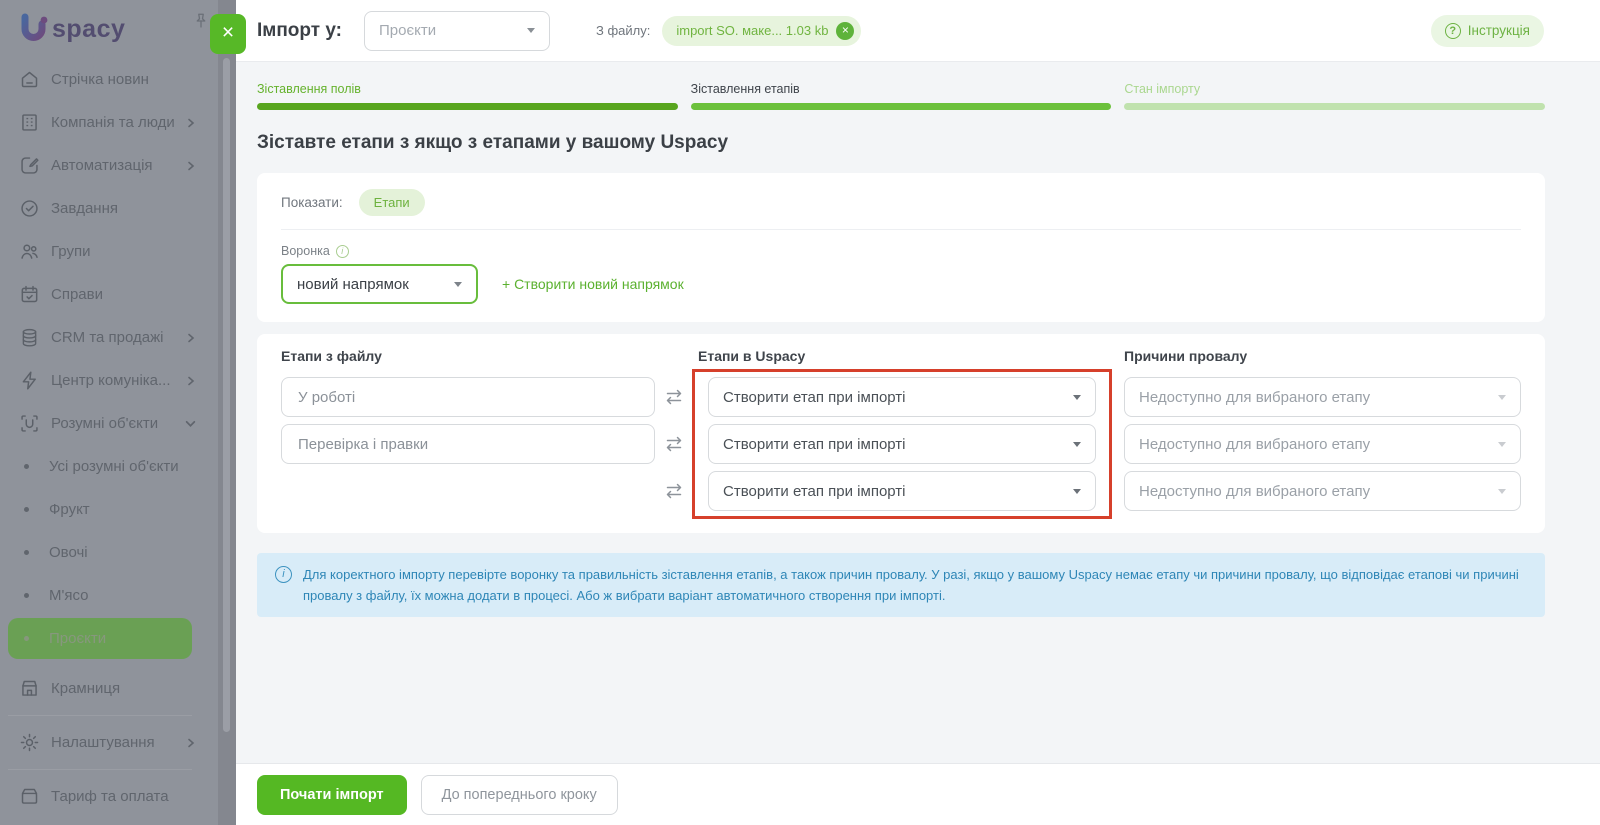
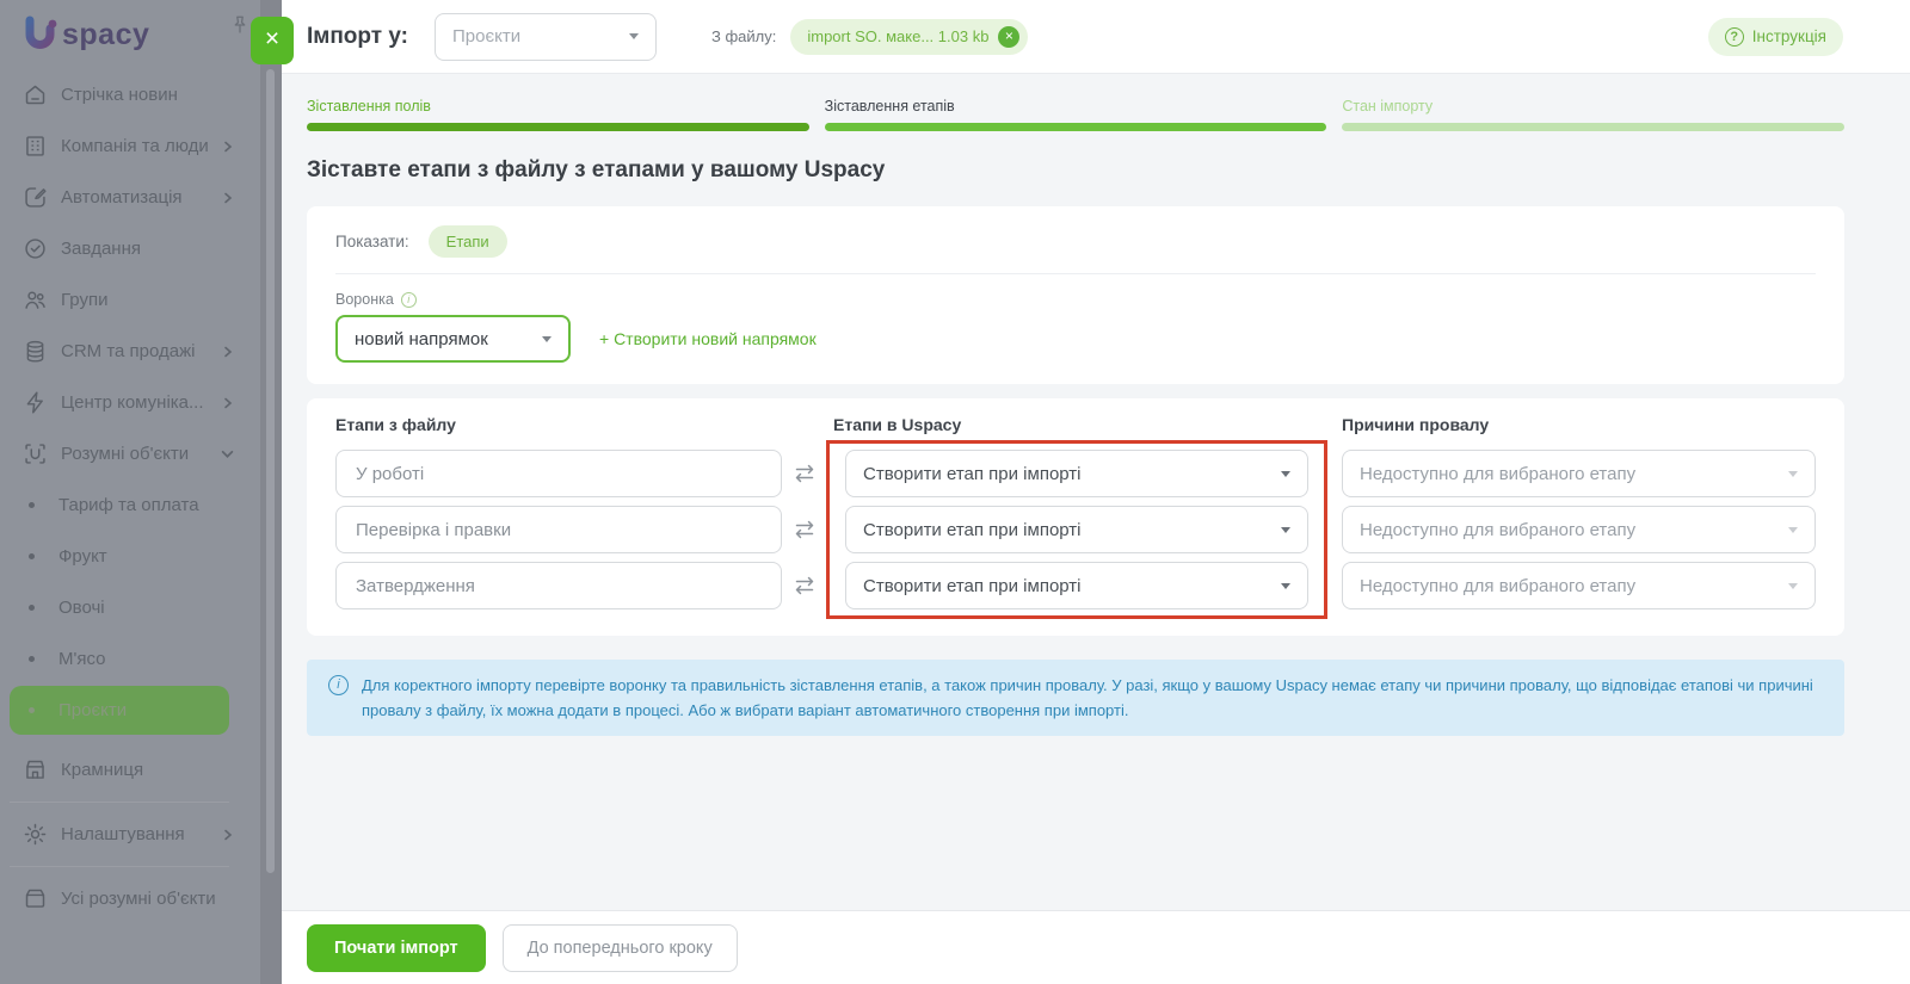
  spacy
  Стрічка новин
  Компанія та люди
  Автоматизація
  Завдання
  Групи
- Справи
  CRM та продажі
  Центр комуніка...
  Розумні об'єкти
- Усі розумні об'єкти
+ Тариф та оплата
  Фрукт
  Овочі
  М'ясо
  Проєкти
  Крамниця
  Налаштування
- Тариф та оплата
+ Усі розумні об'єкти
  ×
  Імпорт у:
  Проєкти
  З файлу:
  import SO. маке... 1.03 kb
  ×
  ?
  Інструкція
  Зіставлення полів
  Зіставлення етапів
  Стан імпорту
- Зіставте етапи з якщо з етапами у вашому Uspacy
+ Зіставте етапи з файлу з етапами у вашому Uspacy
  Показати:
  Етапи
  Воронка
  i
  новий напрямок
  + Створити новий напрямок
  Етапи з файлу
  У роботі
  Перевірка і правки
+ Затвердження
  Етапи в Uspacy
  Створити етап при імпорті
  Створити етап при імпорті
  Створити етап при імпорті
  Причини провалу
  Недоступно для вибраного етапу
  Недоступно для вибраного етапу
  Недоступно для вибраного етапу
  i
  Для коректного імпорту перевірте воронку та правильність зіставлення етапів, а також причин провалу. У разі, якщо у вашому Uspacy немає етапу чи причини провалу, що відповідає етапові чи причині провалу з файлу, їх можна додати в процесі. Або ж вибрати варіант автоматичного створення при імпорті.
  Почати імпорт
  До попереднього кроку
